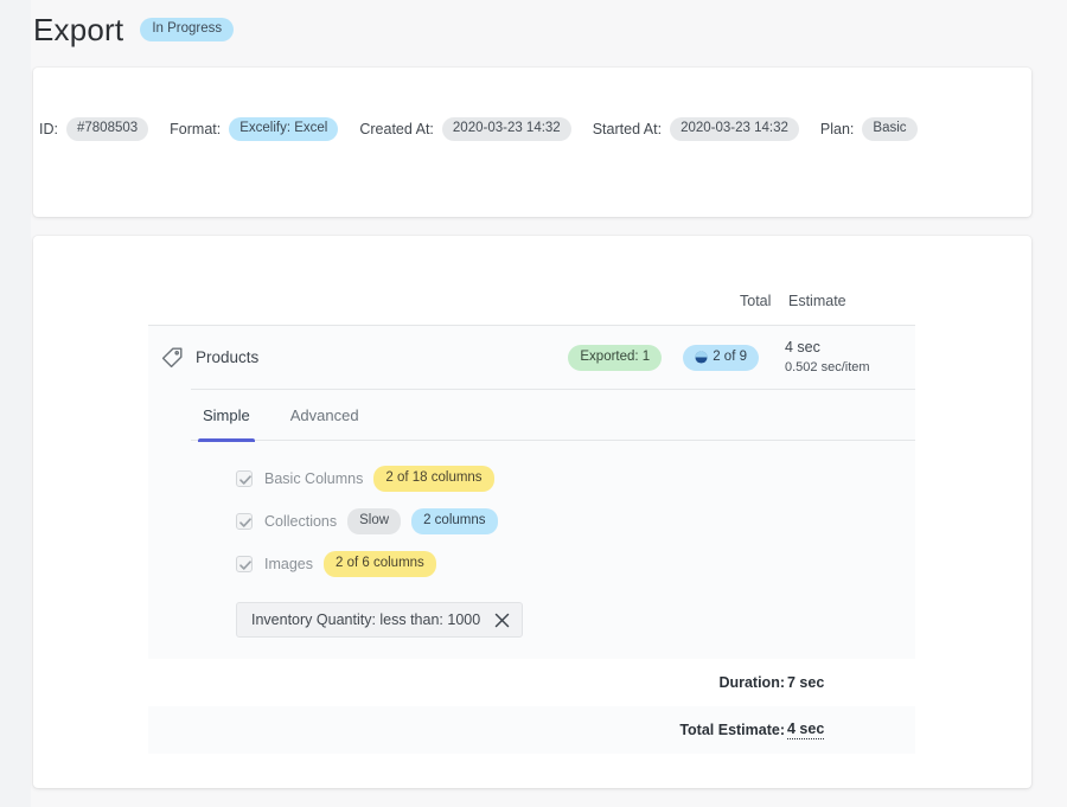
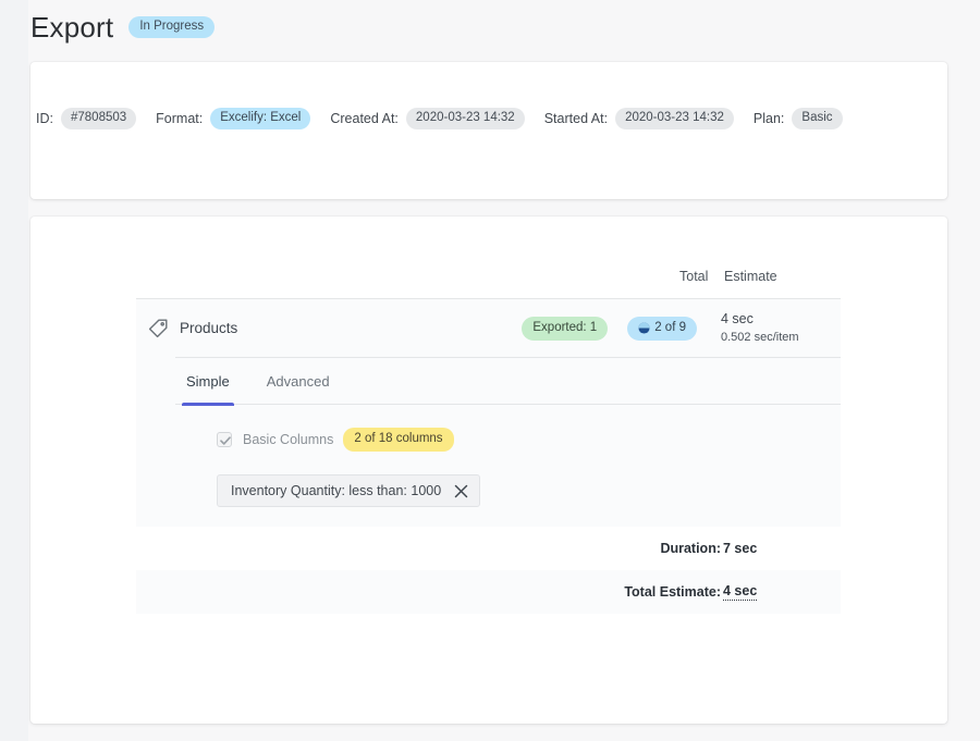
  Export
  In Progress
  ID:
  #7808503
  Format:
  Excelify: Excel
  Created At:
  2020-03-23 14:32
  Started At:
  2020-03-23 14:32
  Plan:
  Basic
  Total
  Estimate
  Products
  Exported: 1
  2 of 9
  4 sec
  0.502 sec/item
  Simple
  Advanced
  Basic Columns
  2 of 18 columns
- Collections
- Slow
- 2 columns
- Images
- 2 of 6 columns
  Inventory Quantity: less than: 1000
  Duration:
  7 sec
  Total Estimate:
  4 sec
